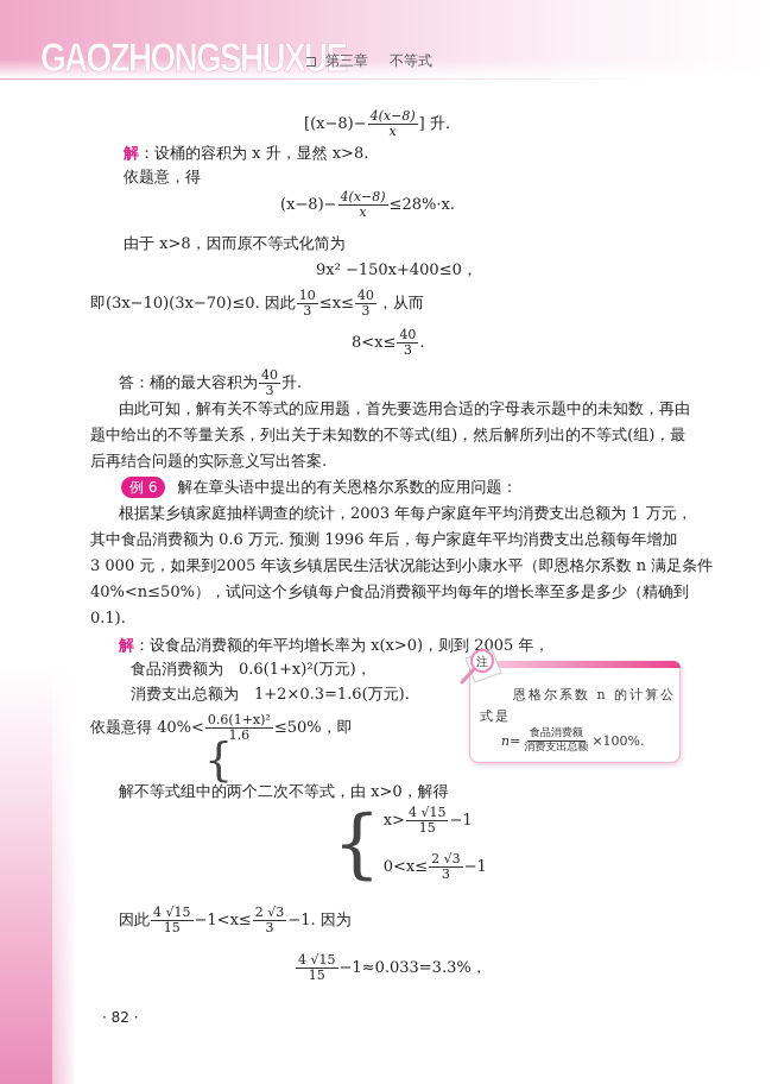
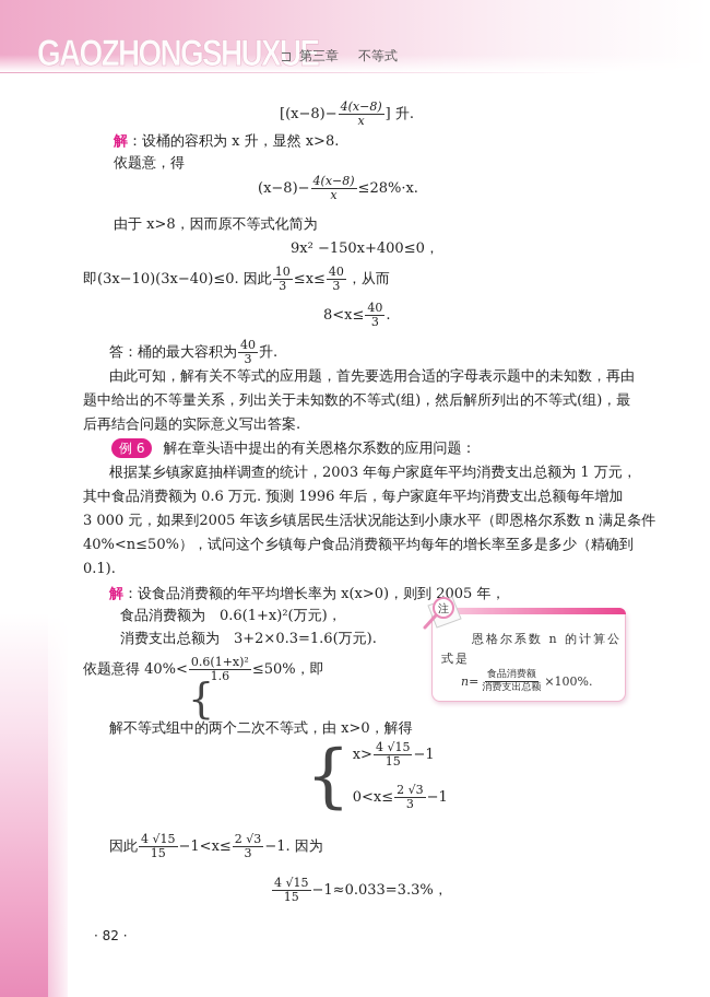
  GAOZHONGSHUXUE
  第三章
  不等式
  [(x−8)−
  4(x−8)
  x
  ] 升.
  解：设桶的容积为 x 升，显然 x>8.
  依题意，得
  (x−8)−
  4(x−8)
  x
  ≤28%·x.
  由于 x>8，因而原不等式化简为
  9x² −150x+400≤0，
- 即(3x−10)(3x−70)≤0. 因此
+ 即(3x−10)(3x−40)≤0. 因此
  10
  3
  ≤x≤
  40
  3
  ，从而
  8<x≤
  40
  3
  .
  答：桶的最大容积为
  40
  3
  升.
  由此可知，解有关不等式的应用题，首先要选用合适的字母表示题中的未知数，再由
  题中给出的不等量关系，列出关于未知数的不等式(组)，然后解所列出的不等式(组)，最
  后再结合问题的实际意义写出答案.
  例 6 解在章头语中提出的有关恩格尔系数的应用问题：
  根据某乡镇家庭抽样调查的统计，2003 年每户家庭年平均消费支出总额为 1 万元，
  其中食品消费额为 0.6 万元. 预测 1996 年后，每户家庭年平均消费支出总额每年增加
  3 000 元，如果到2005 年该乡镇居民生活状况能达到小康水平（即恩格尔系数 n 满足条件
  40%<n≤50%），试问这个乡镇每户食品消费额平均每年的增长率至多是多少（精确到
  0.1).
  解：设食品消费额的年平均增长率为 x(x>0)，则到 2005 年，
  食品消费额为 0.6(1+x)²(万元)，
- 消费支出总额为 1+2×0.3=1.6(万元).
+ 消费支出总额为 3+2×0.3=1.6(万元).
  依题意得 40%<
  0.6(1+x)²
  1.6
  ≤50%，即
  {
  解不等式组中的两个二次不等式，由 x>0，解得
  {
  x>
  4 √15
  15
  −1
  0<x≤
  2 √3
  3
  −1
  因此
  4 √15
  15
  −1<x≤
  2 √3
  3
  −1. 因为
  4 √15
  15
  −1≈0.033=3.3%，
  注
  恩格尔系数 n 的计算公
  式是
  n=
  食品消费额
  消费支出总额
  ×100%.
  · 82 ·
